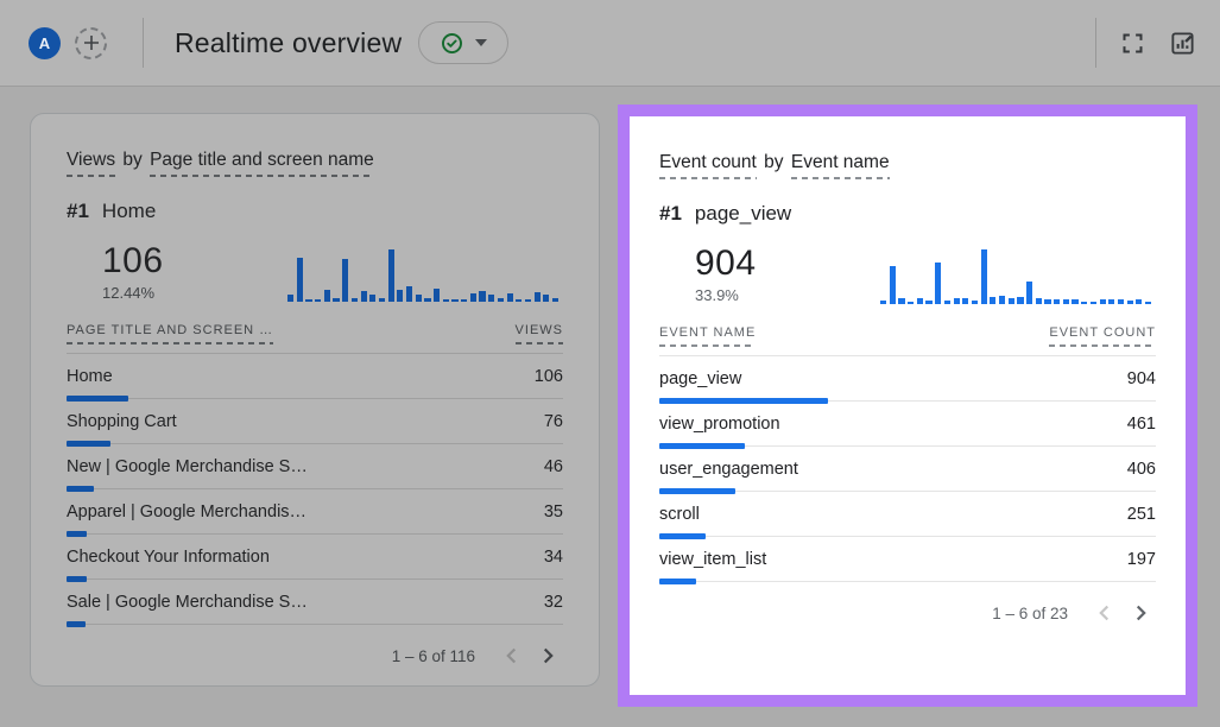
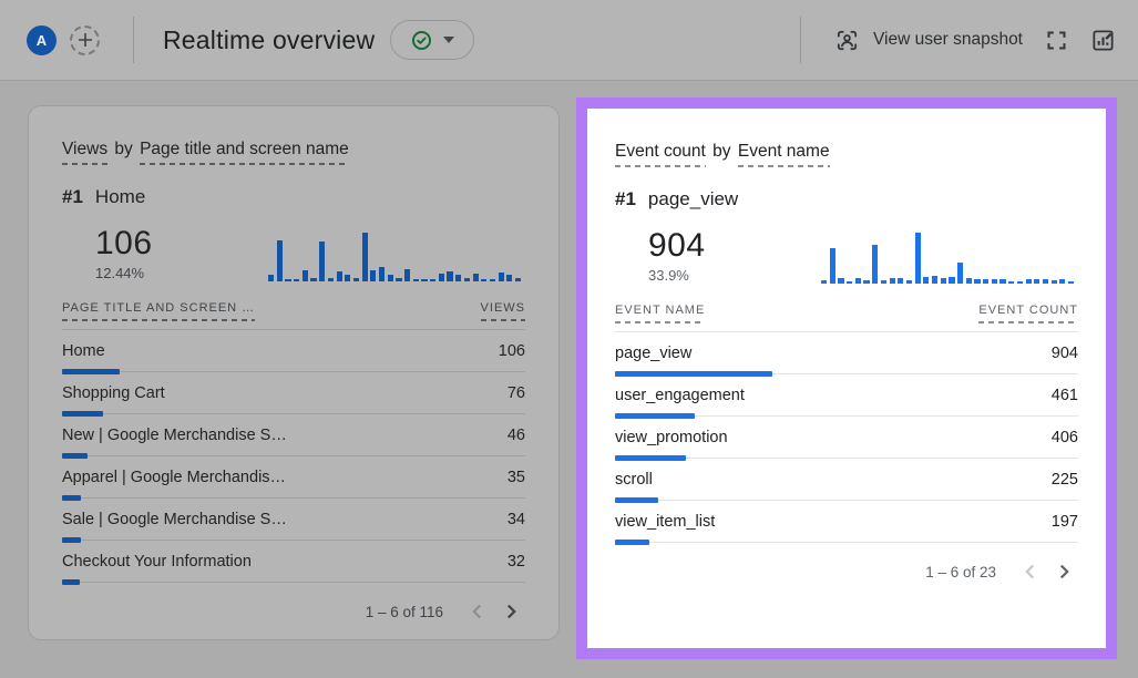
  A
  Realtime overview
+ View user snapshot
  Views by Page title and screen name
  #1
  Home
  106
  12.44%
  PAGE TITLE AND SCREEN …
  VIEWS
  Home
  106
  Shopping Cart
  76
  New | Google Merchandise S…
  46
  Apparel | Google Merchandis…
  35
- Checkout Your Information
+ Sale | Google Merchandise S…
  34
- Sale | Google Merchandise S…
+ Checkout Your Information
  32
  1 – 6 of 116
  Event count by Event name
  #1
  page_view
  904
  33.9%
  EVENT NAME
  EVENT COUNT
  page_view
  904
- view_promotion
+ user_engagement
  461
- user_engagement
+ view_promotion
  406
  scroll
- 251
+ 225
  view_item_list
  197
  1 – 6 of 23
